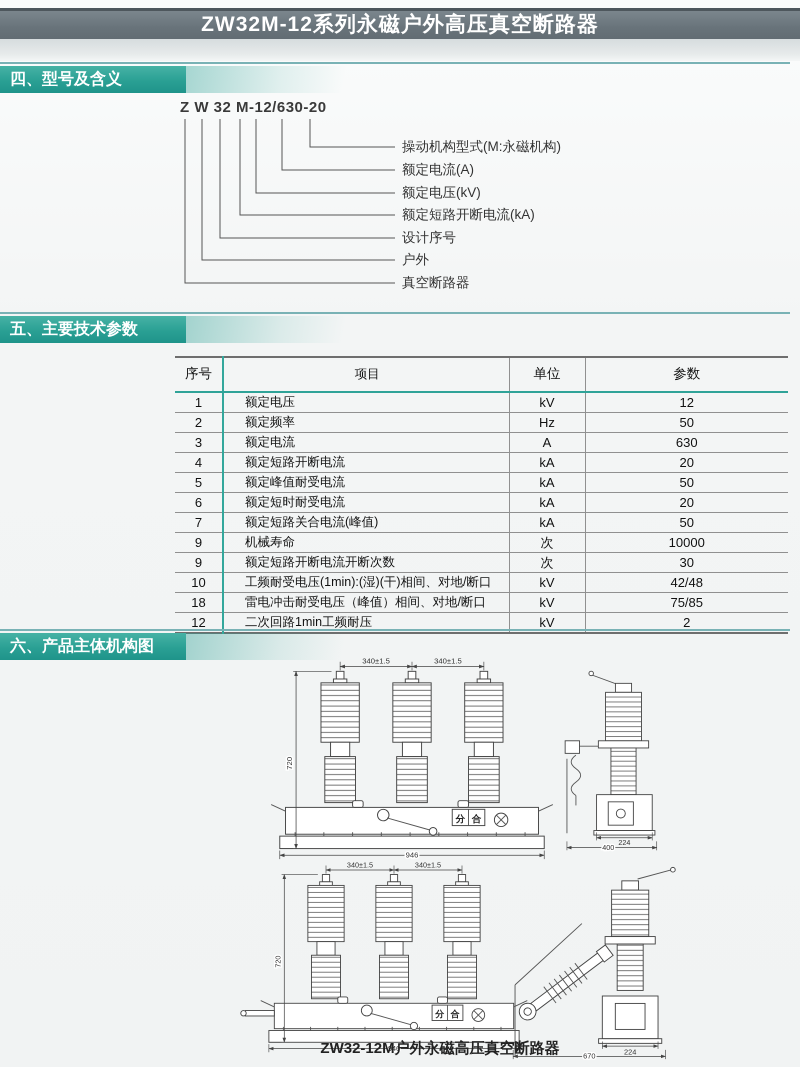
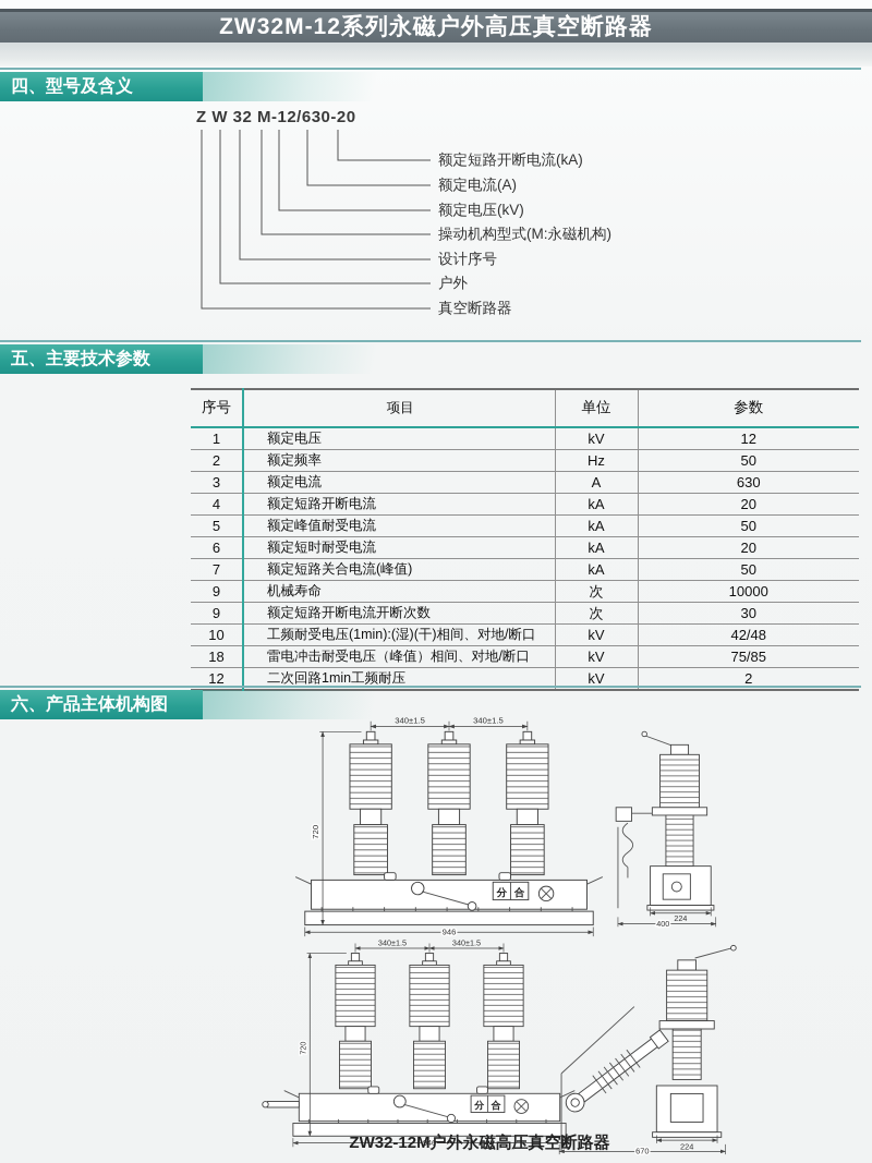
  ZW32M-12系列永磁户外高压真空断路器
  四、型号及含义
  Z W 32 M-12/630-20
- 操动机构型式(M:永磁机构)
+ 额定短路开断电流(kA)
  额定电流(A)
  额定电压(kV)
- 额定短路开断电流(kA)
+ 操动机构型式(M:永磁机构)
  设计序号
  户外
  真空断路器
  五、主要技术参数
  序号	项目	单位	参数
  1	额定电压	kV	12
  2	额定频率	Hz	50
  3	额定电流	A	630
  4	额定短路开断电流	kA	20
  5	额定峰值耐受电流	kA	50
  6	额定短时耐受电流	kA	20
  7	额定短路关合电流(峰值)	kA	50
  9	机械寿命	次	10000
  9	额定短路开断电流开断次数	次	30
  10	工频耐受电压(1min):(湿)(干)相间、对地/断口	kV	42/48
  18	雷电冲击耐受电压（峰值）相间、对地/断口	kV	75/85
  12	二次回路1min工频耐压	kV	2
  六、产品主体机构图
  224
  400
  224
  670
  ZW32-12M户外永磁高压真空断路器
